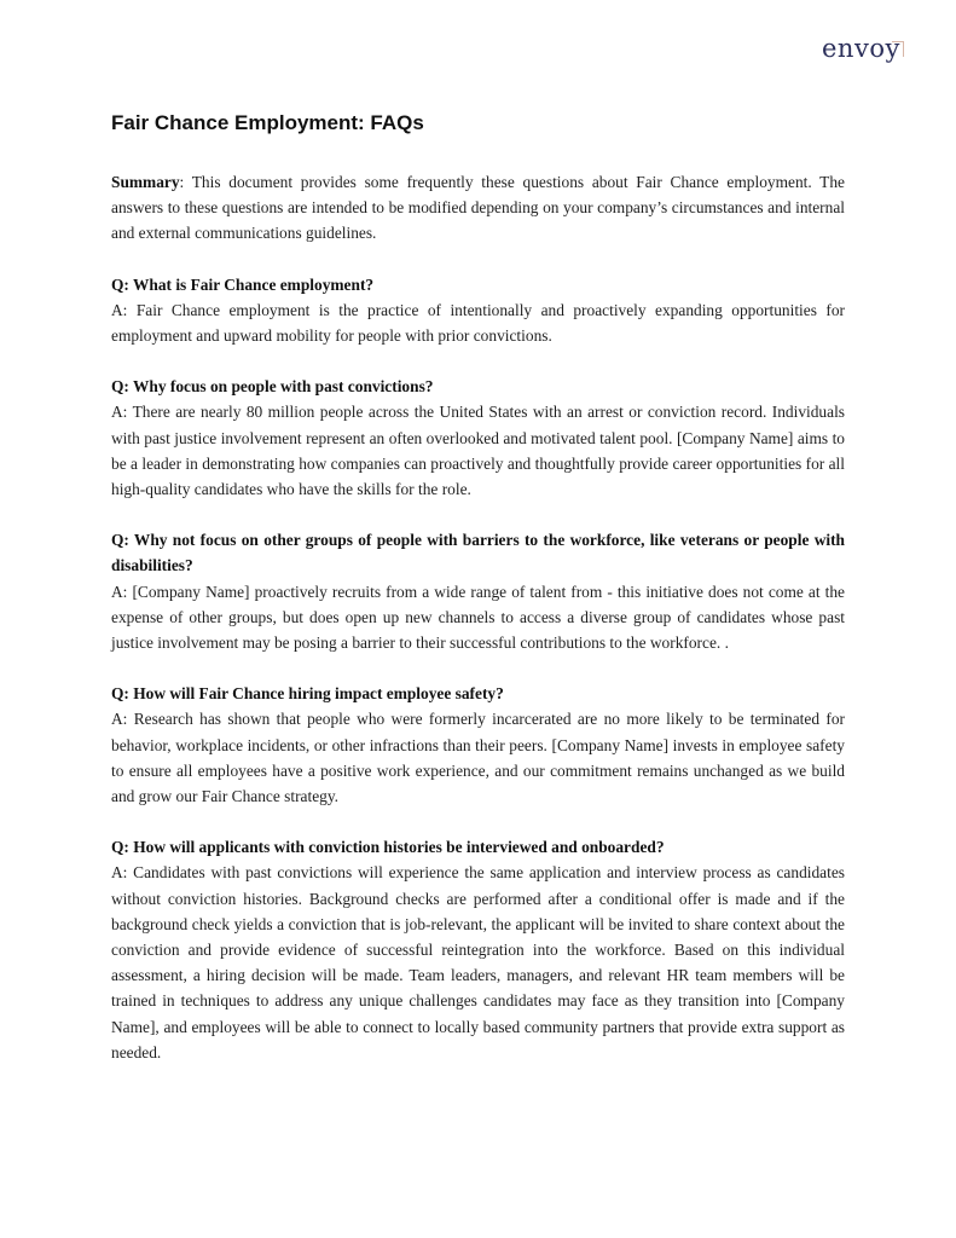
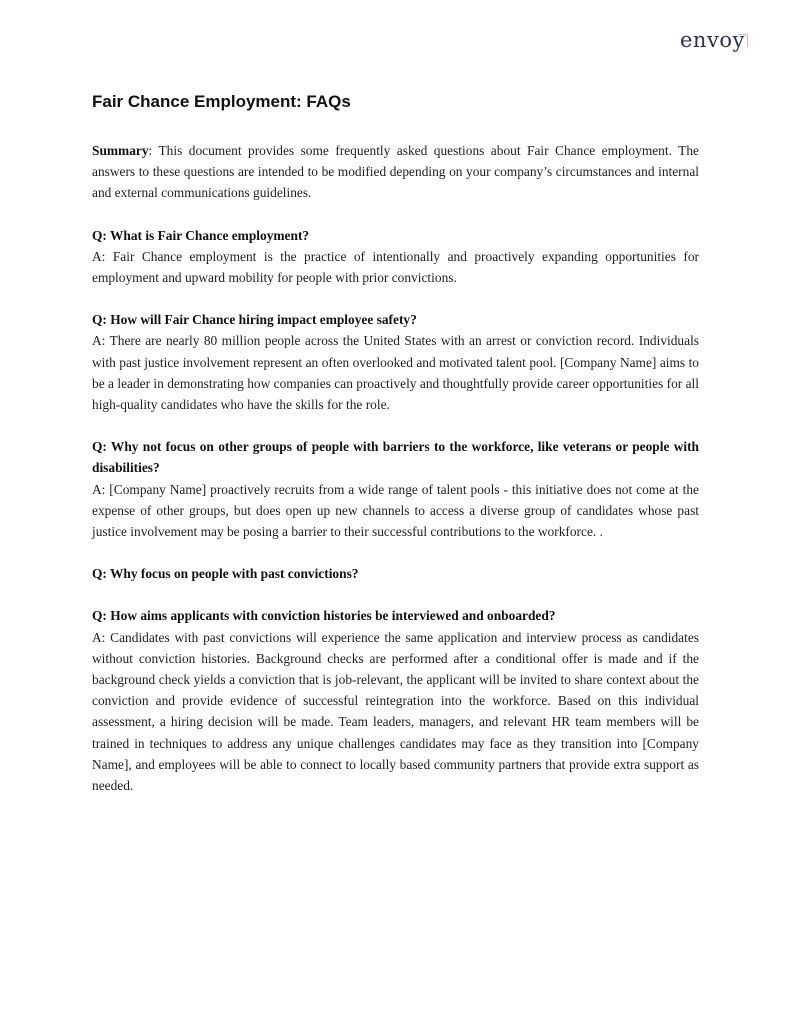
  envoy
  Fair Chance Employment: FAQs
- Summary: This document provides some frequently these questions about Fair Chance employment. The answers to these questions are intended to be modified depending on your company’s circumstances and internal and external communications guidelines.
+ Summary: This document provides some frequently asked questions about Fair Chance employment. The answers to these questions are intended to be modified depending on your company’s circumstances and internal and external communications guidelines.
  Q: What is Fair Chance employment?
  A: Fair Chance employment is the practice of intentionally and proactively expanding opportunities for employment and upward mobility for people with prior convictions.
- Q: Why focus on people with past convictions?
+ Q: How will Fair Chance hiring impact employee safety?
  A: There are nearly 80 million people across the United States with an arrest or conviction record. Individuals with past justice involvement represent an often overlooked and motivated talent pool. [Company Name] aims to be a leader in demonstrating how companies can proactively and thoughtfully provide career opportunities for all high-quality candidates who have the skills for the role.
  Q: Why not focus on other groups of people with barriers to the workforce, like veterans or people with disabilities?
- A: [Company Name] proactively recruits from a wide range of talent from - this initiative does not come at the expense of other groups, but does open up new channels to access a diverse group of candidates whose past justice involvement may be posing a barrier to their successful contributions to the workforce. .
+ A: [Company Name] proactively recruits from a wide range of talent pools - this initiative does not come at the expense of other groups, but does open up new channels to access a diverse group of candidates whose past justice involvement may be posing a barrier to their successful contributions to the workforce. .
- Q: How will Fair Chance hiring impact employee safety?
+ Q: Why focus on people with past convictions?
- A: Research has shown that people who were formerly incarcerated are no more likely to be terminated for behavior, workplace incidents, or other infractions than their peers. [Company Name] invests in employee safety to ensure all employees have a positive work experience, and our commitment remains unchanged as we build and grow our Fair Chance strategy.
- Q: How will applicants with conviction histories be interviewed and onboarded?
+ Q: How aims applicants with conviction histories be interviewed and onboarded?
  A: Candidates with past convictions will experience the same application and interview process as candidates without conviction histories. Background checks are performed after a conditional offer is made and if the background check yields a conviction that is job-relevant, the applicant will be invited to share context about the conviction and provide evidence of successful reintegration into the workforce. Based on this individual assessment, a hiring decision will be made. Team leaders, managers, and relevant HR team members will be trained in techniques to address any unique challenges candidates may face as they transition into [Company Name], and employees will be able to connect to locally based community partners that provide extra support as needed.
